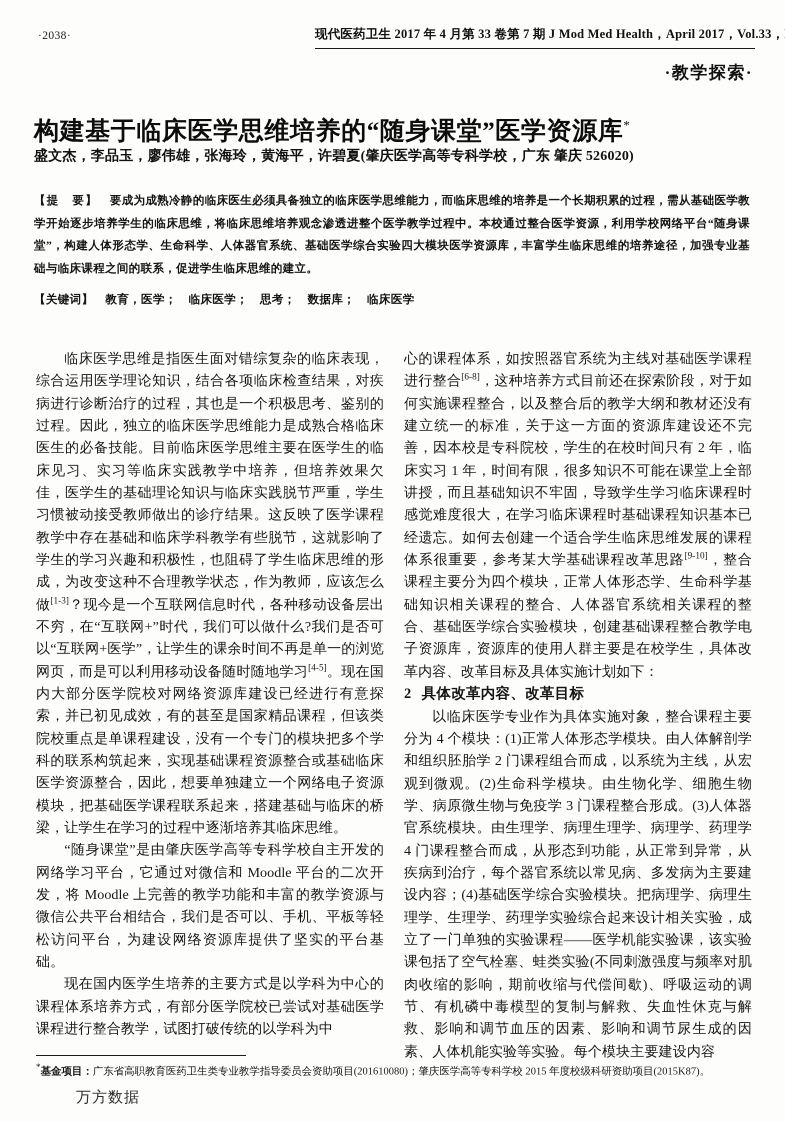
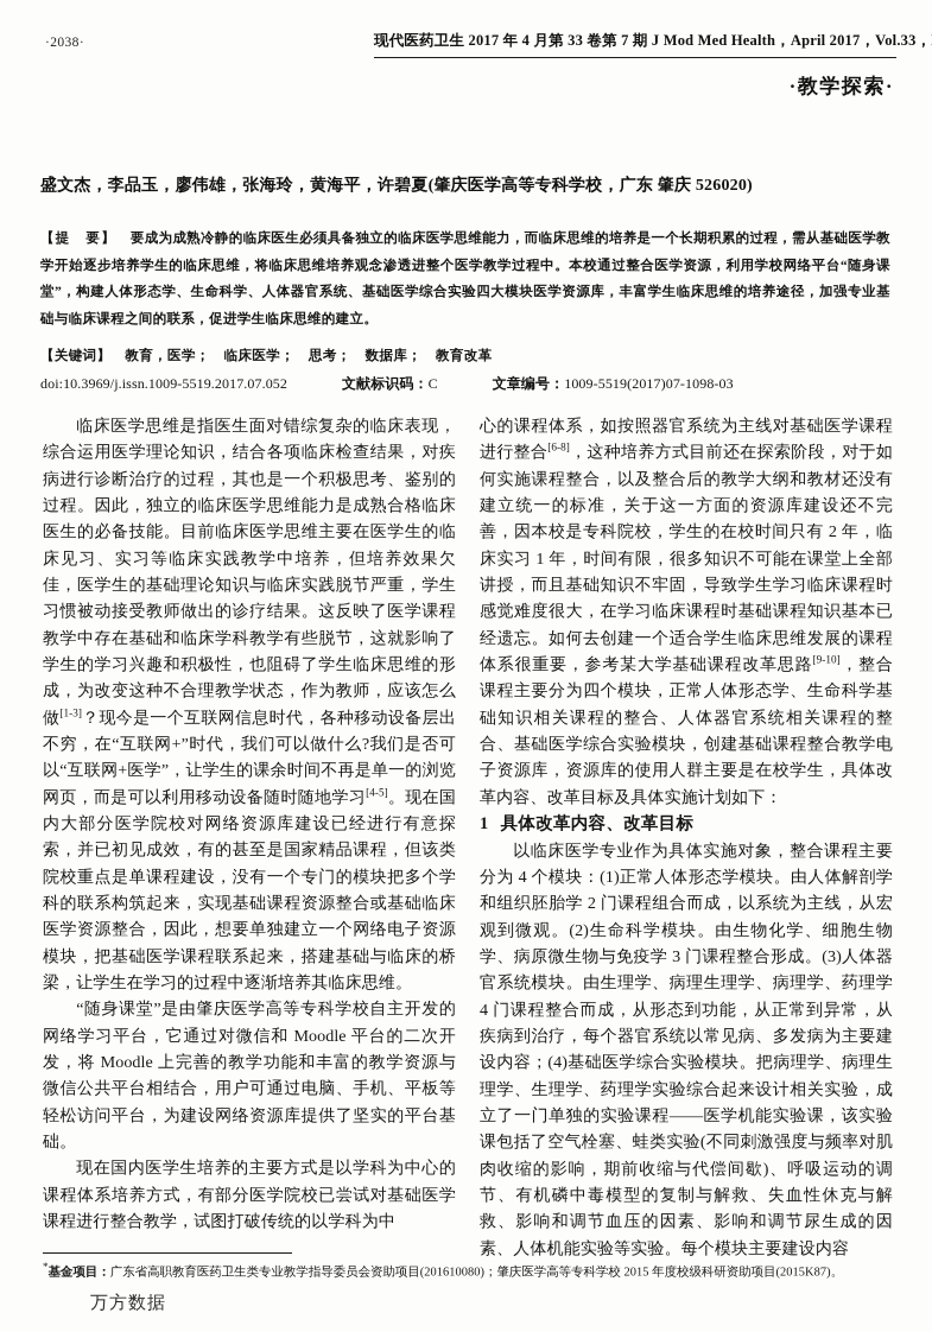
  ·2038·
  现代医药卫生 2017 年 4 月第 33 卷第 7 期 J Mod Med Health，April 2017，Vol.33，
  ·教学探索·
- 构建基于临床医学思维培养的“随身课堂”医学资源库*
  盛文杰，李品玉，廖伟雄，张海玲，黄海平，许碧夏(肇庆医学高等专科学校，广东 肇庆 526020)
  【提 要】 要成为成熟冷静的临床医生必须具备独立的临床医学思维能力，而临床思维的培养是一个长期积累的过程，需从基础医学教学开始逐步培养学生的临床思维，将临床思维培养观念渗透进整个医学教学过程中。本校通过整合医学资源，利用学校网络平台“随身课堂”，构建人体形态学、生命科学、人体器官系统、基础医学综合实验四大模块医学资源库，丰富学生临床思维的培养途径，加强专业基础与临床课程之间的联系，促进学生临床思维的建立。
- 【关键词】 教育，医学； 临床医学； 思考； 数据库； 临床医学
+ 【关键词】 教育，医学； 临床医学； 思考； 数据库； 教育改革
+ doi:10.3969/j.issn.1009-5519.2017.07.052 文献标识码：C 文章编号：1009-5519(2017)07-1098-03
  临床医学思维是指医生面对错综复杂的临床表现，综合运用医学理论知识，结合各项临床检查结果，对疾病进行诊断治疗的过程，其也是一个积极思考、鉴别的过程。因此，独立的临床医学思维能力是成熟合格临床医生的必备技能。目前临床医学思维主要在医学生的临床见习、实习等临床实践教学中培养，但培养效果欠佳，医学生的基础理论知识与临床实践脱节严重，学生习惯被动接受教师做出的诊疗结果。这反映了医学课程教学中存在基础和临床学科教学有些脱节，这就影响了学生的学习兴趣和积极性，也阻碍了学生临床思维的形成，为改变这种不合理教学状态，作为教师，应该怎么做[1-3]？现今是一个互联网信息时代，各种移动设备层出不穷，在“互联网+”时代，我们可以做什么?我们是否可以“互联网+医学”，让学生的课余时间不再是单一的浏览网页，而是可以利用移动设备随时随地学习[4-5]。现在国内大部分医学院校对网络资源库建设已经进行有意探索，并已初见成效，有的甚至是国家精品课程，但该类院校重点是单课程建设，没有一个专门的模块把多个学科的联系构筑起来，实现基础课程资源整合或基础临床医学资源整合，因此，想要单独建立一个网络电子资源模块，把基础医学课程联系起来，搭建基础与临床的桥梁，让学生在学习的过程中逐渐培养其临床思维。
- “随身课堂”是由肇庆医学高等专科学校自主开发的网络学习平台，它通过对微信和 Moodle 平台的二次开发，将 Moodle 上完善的教学功能和丰富的教学资源与微信公共平台相结合，我们是否可以、手机、平板等轻松访问平台，为建设网络资源库提供了坚实的平台基础。
+ “随身课堂”是由肇庆医学高等专科学校自主开发的网络学习平台，它通过对微信和 Moodle 平台的二次开发，将 Moodle 上完善的教学功能和丰富的教学资源与微信公共平台相结合，用户可通过电脑、手机、平板等轻松访问平台，为建设网络资源库提供了坚实的平台基础。
  现在国内医学生培养的主要方式是以学科为中心的课程体系培养方式，有部分医学院校已尝试对基础医学课程进行整合教学，试图打破传统的以学科为中
  心的课程体系，如按照器官系统为主线对基础医学课程进行整合[6-8]，这种培养方式目前还在探索阶段，对于如何实施课程整合，以及整合后的教学大纲和教材还没有建立统一的标准，关于这一方面的资源库建设还不完善，因本校是专科院校，学生的在校时间只有 2 年，临床实习 1 年，时间有限，很多知识不可能在课堂上全部讲授，而且基础知识不牢固，导致学生学习临床课程时感觉难度很大，在学习临床课程时基础课程知识基本已经遗忘。如何去创建一个适合学生临床思维发展的课程体系很重要，参考某大学基础课程改革思路[9-10]，整合课程主要分为四个模块，正常人体形态学、生命科学基础知识相关课程的整合、人体器官系统相关课程的整合、基础医学综合实验模块，创建基础课程整合教学电子资源库，资源库的使用人群主要是在校学生，具体改革内容、改革目标及具体实施计划如下：
- 2 具体改革内容、改革目标
+ 1 具体改革内容、改革目标
  以临床医学专业作为具体实施对象，整合课程主要分为 4 个模块：(1)正常人体形态学模块。由人体解剖学和组织胚胎学 2 门课程组合而成，以系统为主线，从宏观到微观。(2)生命科学模块。由生物化学、细胞生物学、病原微生物与免疫学 3 门课程整合形成。(3)人体器官系统模块。由生理学、病理生理学、病理学、药理学 4 门课程整合而成，从形态到功能，从正常到异常，从疾病到治疗，每个器官系统以常见病、多发病为主要建设内容；(4)基础医学综合实验模块。把病理学、病理生理学、生理学、药理学实验综合起来设计相关实验，成立了一门单独的实验课程——医学机能实验课，该实验课包括了空气栓塞、蛙类实验(不同刺激强度与频率对肌肉收缩的影响，期前收缩与代偿间歇)、呼吸运动的调节、有机磷中毒模型的复制与解救、失血性休克与解救、影响和调节血压的因素、影响和调节尿生成的因素、人体机能实验等实验。每个模块主要建设内容
  *基金项目：广东省高职教育医药卫生类专业教学指导委员会资助项目(201610080)；肇庆医学高等专科学校 2015 年度校级科研资助项目(2015K87)。
  万方数据
